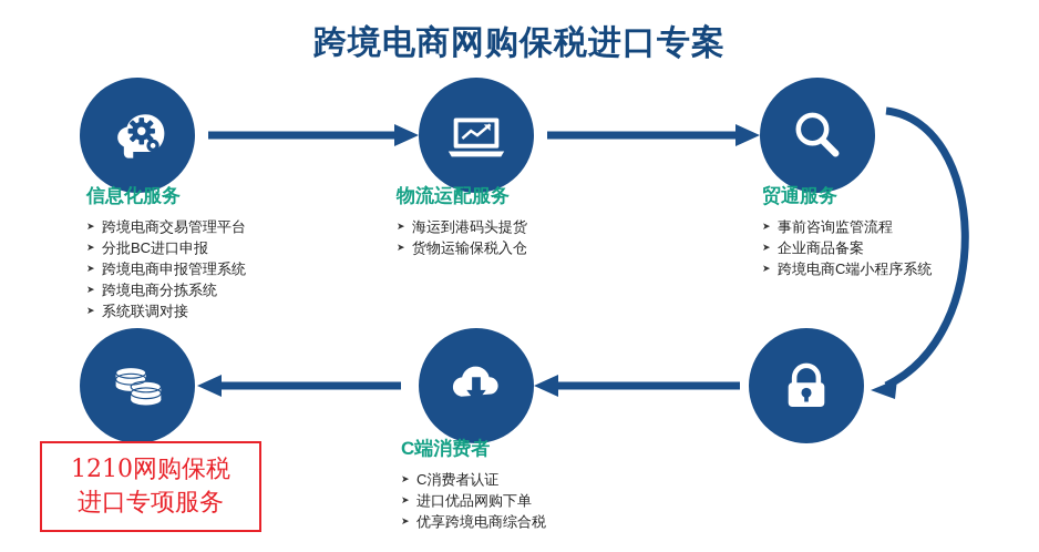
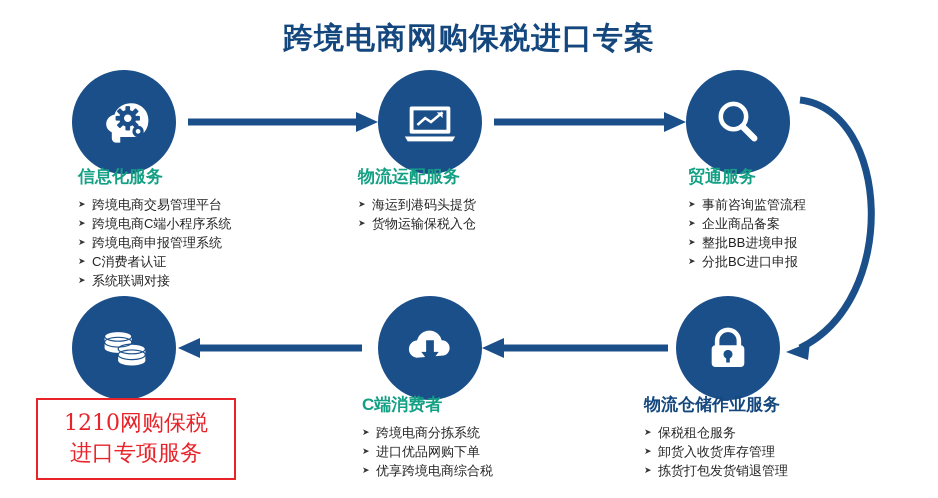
  跨境电商网购保税进口专案
  信息化服务
  跨境电商交易管理平台
- 分批BC进口申报
+ 跨境电商C端小程序系统
  跨境电商申报管理系统
- 跨境电商分拣系统
+ C消费者认证
  系统联调对接
  物流运配服务
  海运到港码头提货
  货物运输保税入仓
  贸通服务
  事前咨询监管流程
  企业商品备案
+ 整批BB进境申报
- 跨境电商C端小程序系统
+ 分批BC进口申报
+ 物流仓储作业服务
+ 保税租仓服务
+ 卸货入收货库存管理
+ 拣货打包发货销退管理
  C端消费者
- C消费者认证
+ 跨境电商分拣系统
  进口优品网购下单
  优享跨境电商综合税
  1210网购保税
  进口专项服务
